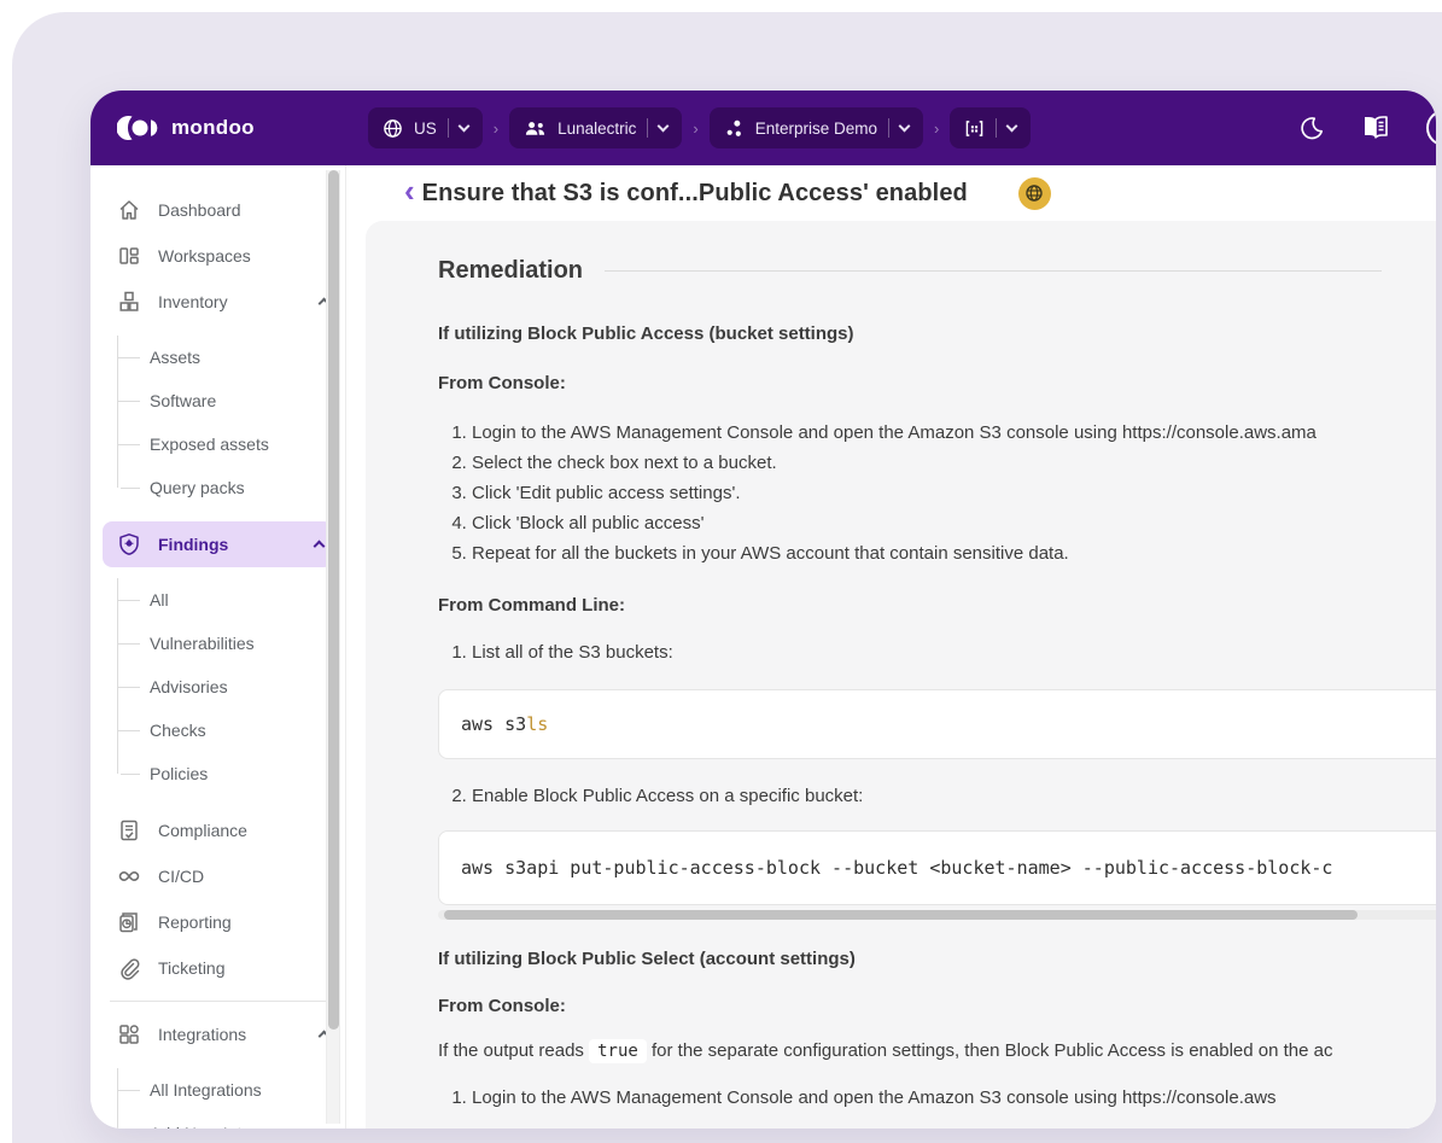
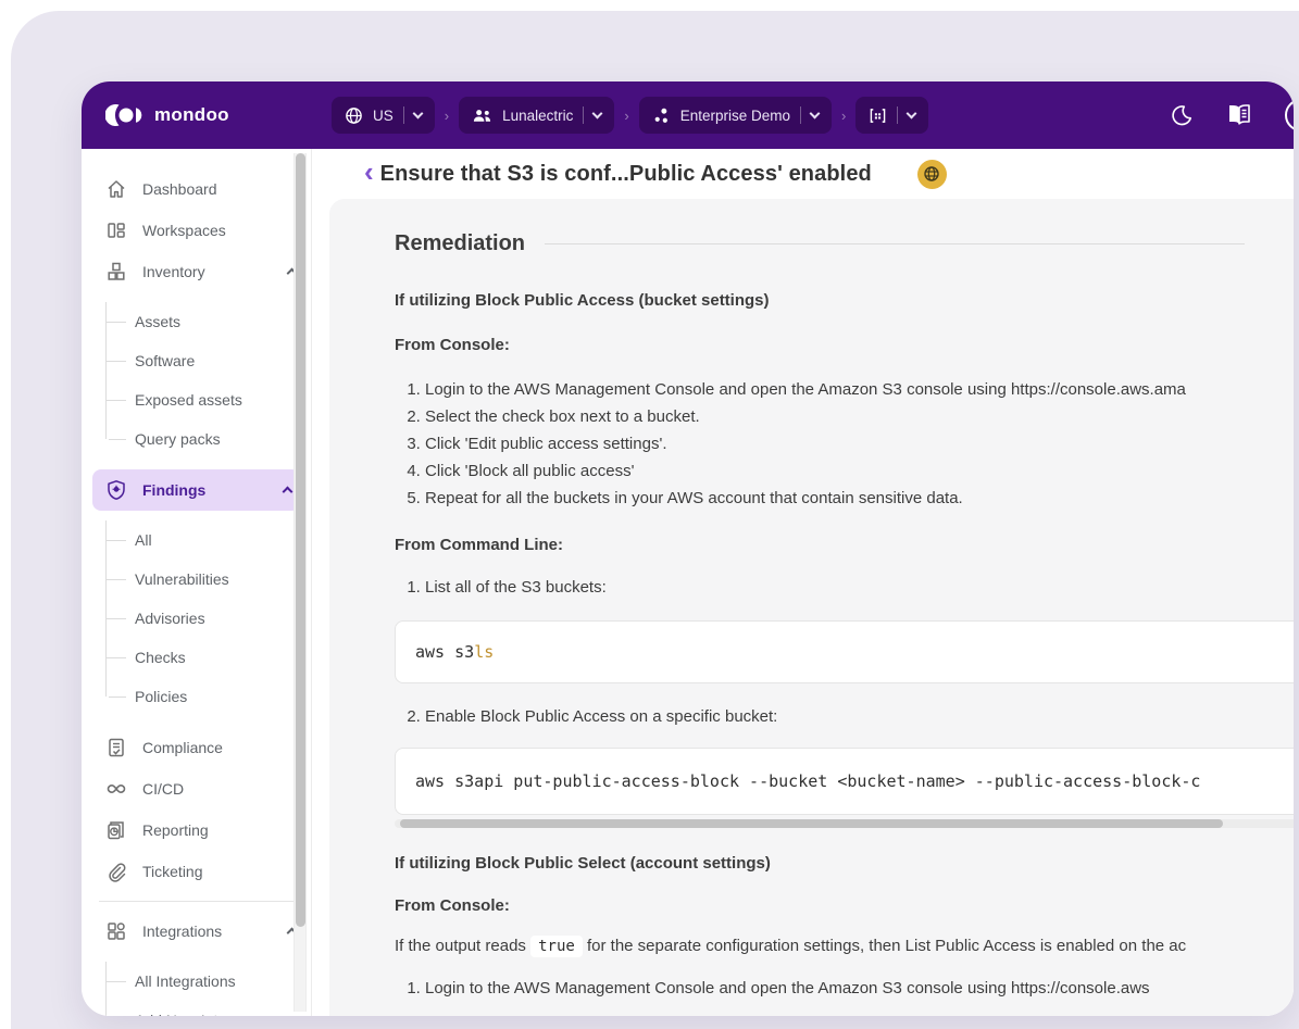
  mondoo
  US
  ›
  Lunalectric
  ›
  Enterprise Demo
  ›
  Dashboard
  Workspaces
  Inventory
  Assets
  Software
  Exposed assets
  Query packs
  Findings
  All
  Vulnerabilities
  Advisories
  Checks
  Policies
  Compliance
  CI/CD
  Reporting
  Ticketing
  Integrations
  All Integrations
  ‹
  Ensure that S3 is conf...Public Access' enabled
  Remediation
  If utilizing Block Public Access (bucket settings)
  From Console:
  Login to the AWS Management Console and open the Amazon S3 console using https://console.aws.ama
  Select the check box next to a bucket.
  Click 'Edit public access settings'.
  Click 'Block all public access'
  Repeat for all the buckets in your AWS account that contain sensitive data.
  From Command Line:
  List all of the S3 buckets:
  aws s3
  ls
  Enable Block Public Access on a specific bucket:
  aws s3api put-public-access-block --bucket <bucket-name> --public-access-block-c
  If utilizing Block Public Select (account settings)
  From Console:
- If the output reads true for the separate configuration settings, then Block Public Access is enabled on the ac
+ If the output reads true for the separate configuration settings, then List Public Access is enabled on the ac
  Login to the AWS Management Console and open the Amazon S3 console using https://console.aws
